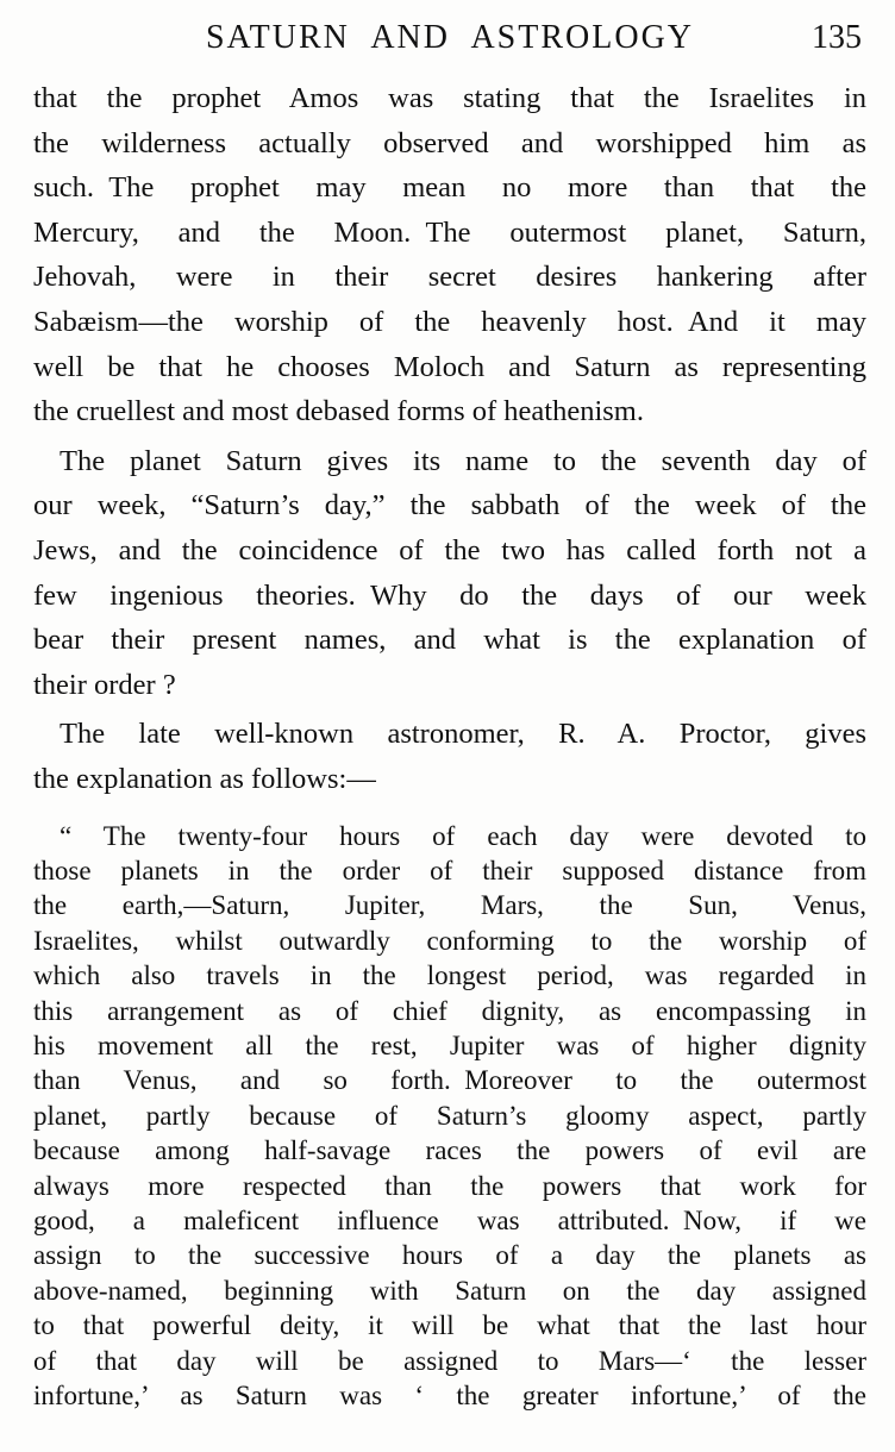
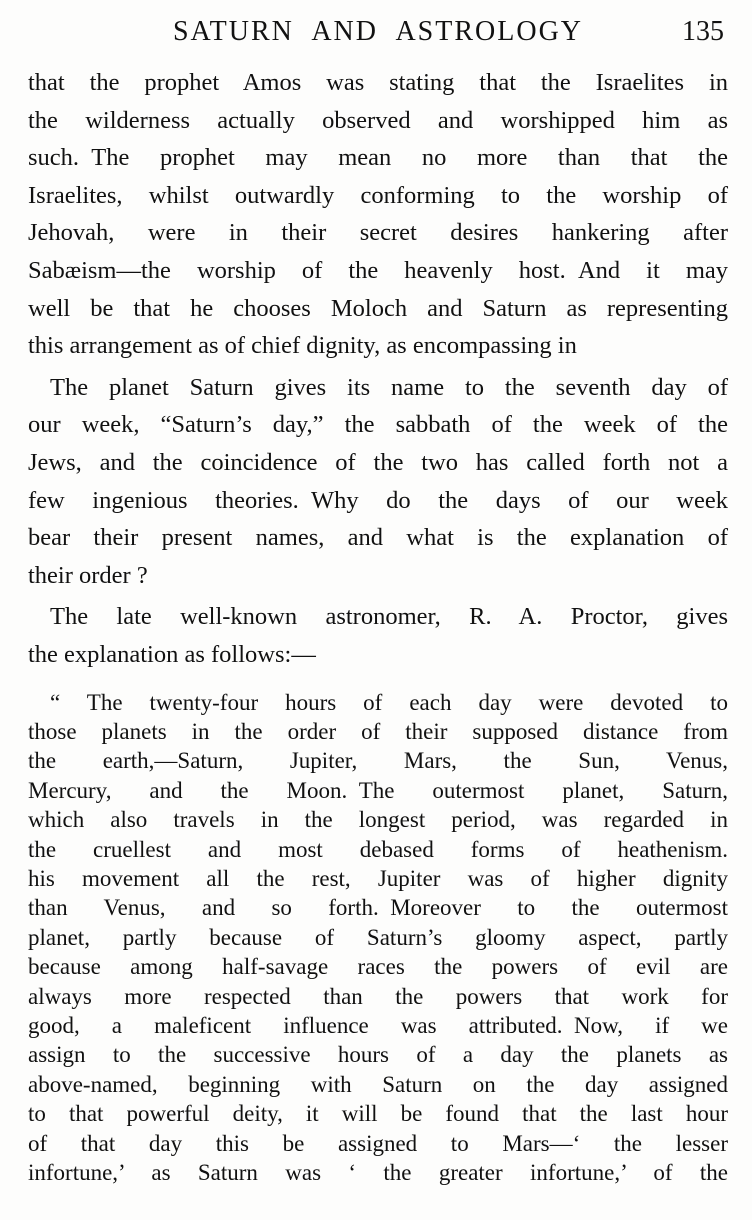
  SATURN AND ASTROLOGY
  135
  that the prophet Amos was stating that the Israelites in
  the wilderness actually observed and worshipped him as
  such. The prophet may mean no more than that the
- Mercury, and the Moon. The outermost planet, Saturn,
+ Israelites, whilst outwardly conforming to the worship of
  Jehovah, were in their secret desires hankering after
  Sabæism—the worship of the heavenly host. And it may
  well be that he chooses Moloch and Saturn as representing
- the cruellest and most debased forms of heathenism.
+ this arrangement as of chief dignity, as encompassing in
  The planet Saturn gives its name to the seventh day of
  our week, “Saturn’s day,” the sabbath of the week of the
  Jews, and the coincidence of the two has called forth not a
  few ingenious theories. Why do the days of our week
  bear their present names, and what is the explanation of
  their order ?
  The late well-known astronomer, R. A. Proctor, gives
  the explanation as follows:—
  “ The twenty-four hours of each day were devoted to
  those planets in the order of their supposed distance from
  the earth,—Saturn, Jupiter, Mars, the Sun, Venus,
- Israelites, whilst outwardly conforming to the worship of
+ Mercury, and the Moon. The outermost planet, Saturn,
  which also travels in the longest period, was regarded in
- this arrangement as of chief dignity, as encompassing in
+ the cruellest and most debased forms of heathenism.
  his movement all the rest, Jupiter was of higher dignity
  than Venus, and so forth. Moreover to the outermost
  planet, partly because of Saturn’s gloomy aspect, partly
  because among half-savage races the powers of evil are
  always more respected than the powers that work for
  good, a maleficent influence was attributed. Now, if we
  assign to the successive hours of a day the planets as
  above-named, beginning with Saturn on the day assigned
- to that powerful deity, it will be what that the last hour
+ to that powerful deity, it will be found that the last hour
- of that day will be assigned to Mars—‘ the lesser
+ of that day this be assigned to Mars—‘ the lesser
  infortune,’ as Saturn was ‘ the greater infortune,’ of the
